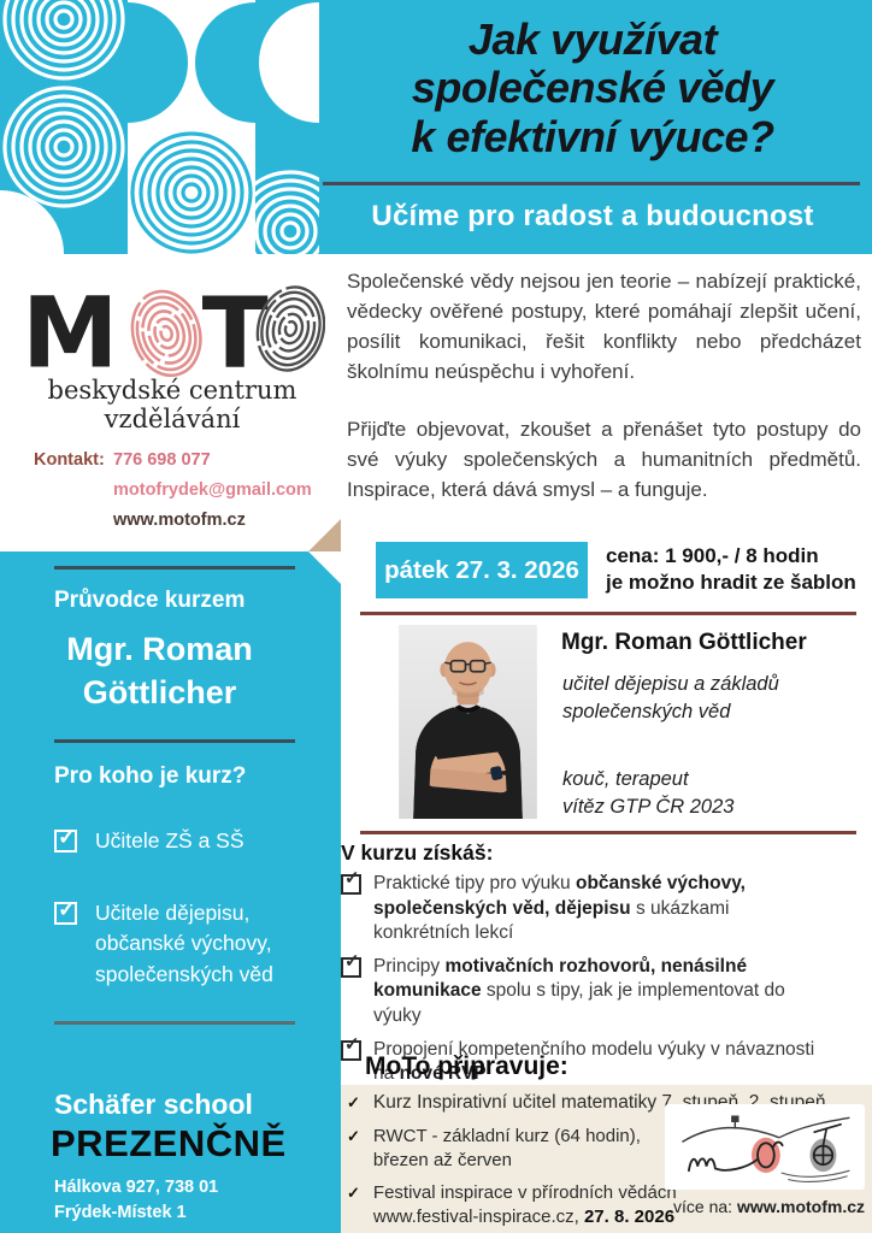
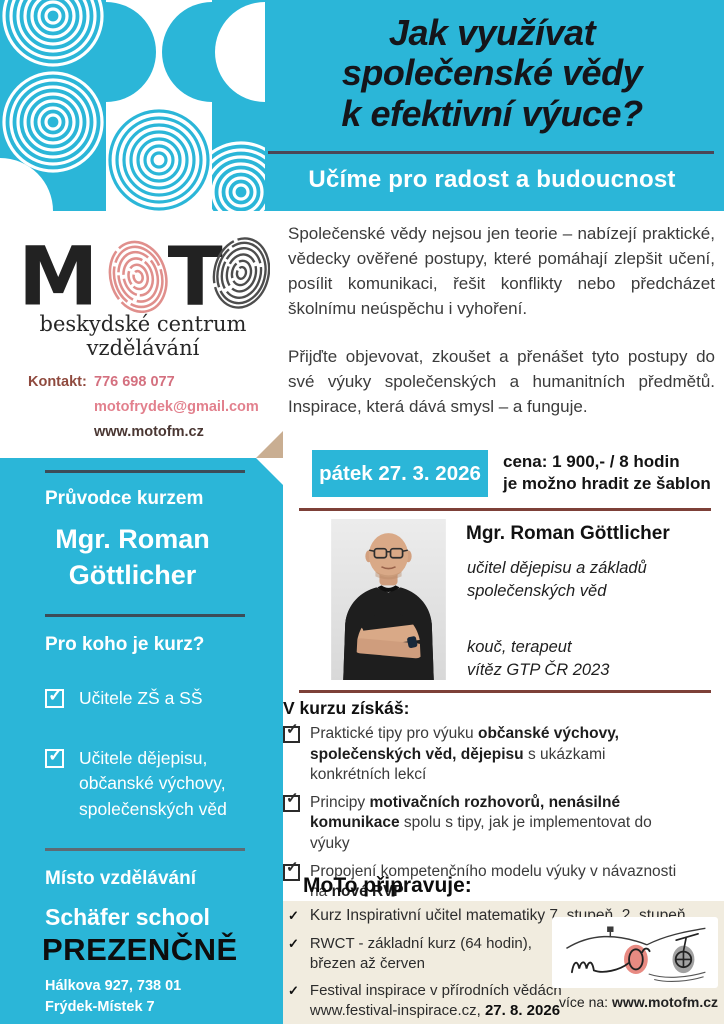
  Jak využívat
  společenské vědy
  k efektivní výuce?
  Učíme pro radost a budoucnost
  M
  T
  beskydské centrum
  vzdělávání
  Kontakt:
  776 698 077
  motofrydek@gmail.com
  www.motofm.cz
  Společenské vědy nejsou jen teorie – nabízejí praktické, vědecky ověřené postupy, které pomáhají zlepšit učení, posílit komunikaci, řešit konflikty nebo předcházet školnímu neúspěchu i vyhoření.
  Přijďte objevovat, zkoušet a přenášet tyto postupy do své výuky společenských a humanitních předmětů. Inspirace, která dává smysl – a funguje.
  pátek 27. 3. 2026
  cena: 1 900,- / 8 hodin
  je možno hradit ze šablon
  Mgr. Roman Göttlicher
  učitel dějepisu a základů
  společenských věd
  kouč, terapeut
  vítěz GTP ČR 2023
  V kurzu získáš:
  Praktické tipy pro výuku občanské výchovy, společenských věd, dějepisu s ukázkami konkrétních lekcí
  Principy motivačních rozhovorů, nenásilné komunikace spolu s tipy, jak je implementovat do výuky
  Propojení kompetenčního modelu výuky v návaznosti na nové RVP
  MoTo připravuje:
  ✓
  Kurz Inspirativní učitel matematiky 7. stupeň, 2. stupeň
  ✓
  RWCT - základní kurz (64 hodin), březen až červen
  ✓
  Festival inspirace v přírodních vědách www.festival-inspirace.cz, 27. 8. 2026
  více na: www.motofm.cz
  Průvodce kurzem
  Mgr. Roman
  Göttlicher
  Pro koho je kurz?
  Učitele ZŠ a SŠ
  Učitele dějepisu, občanské výchovy, společenských věd
+ Místo vzdělávání
  Schäfer school
  PREZENČNĚ
  Hálkova 927, 738 01
- Frýdek-Místek 1
+ Frýdek-Místek 7
